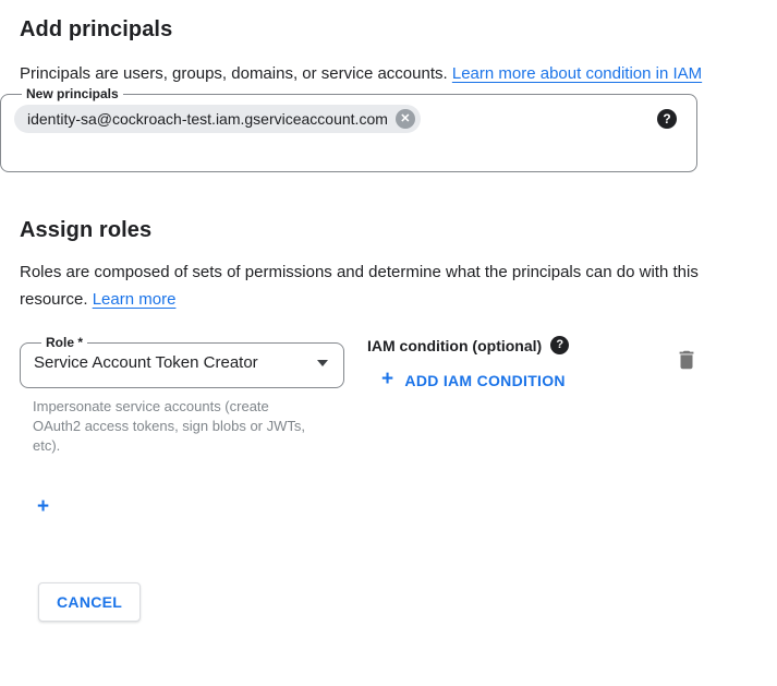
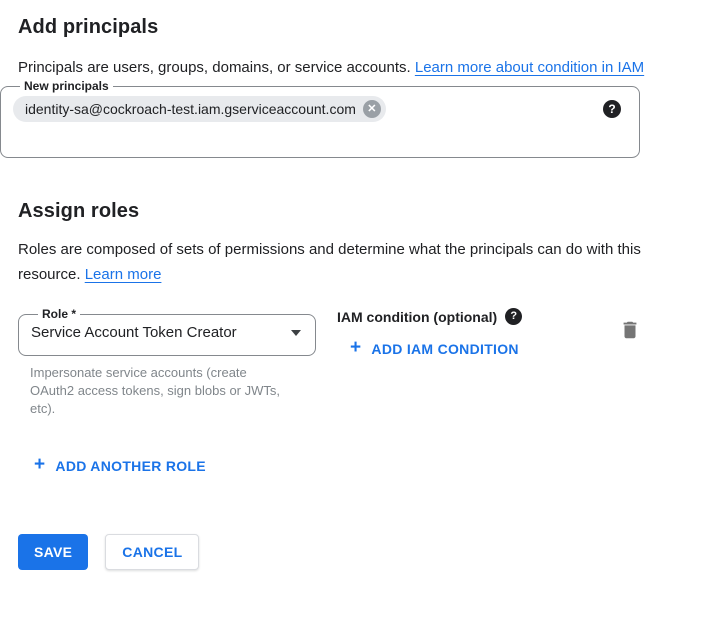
  Add principals
  Principals are users, groups, domains, or service accounts. Learn more about condition in IAM
  New principals
  identity-sa@cockroach-test.iam.gserviceaccount.com
  ✕
  ?
  Assign roles
  Roles are composed of sets of permissions and determine what the principals can do with this resource. Learn more
  Role *
  Service Account Token Creator
  Impersonate service accounts (create OAuth2 access tokens, sign blobs or JWTs, etc).
  IAM condition (optional)
  ?
  +
  ADD IAM CONDITION
  +
+ ADD ANOTHER ROLE
+ SAVE
  CANCEL
